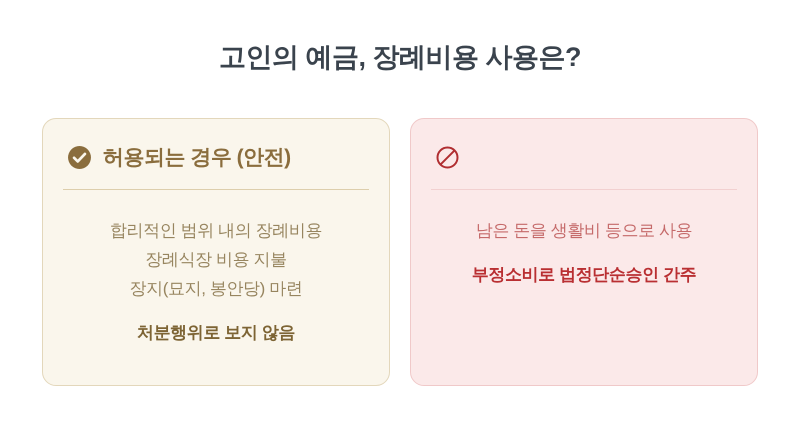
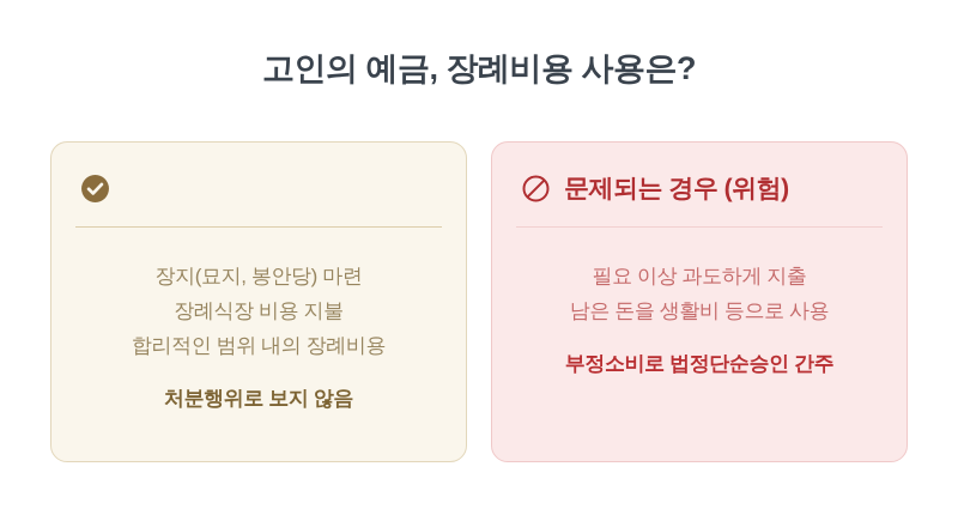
  고인의 예금, 장례비용 사용은?
- 허용되는 경우 (안전)
- 합리적인 범위 내의 장례비용
+ 장지(묘지, 봉안당) 마련
  장례식장 비용 지불
- 장지(묘지, 봉안당) 마련
+ 합리적인 범위 내의 장례비용
  처분행위로 보지 않음
+ 문제되는 경우 (위험)
+ 필요 이상 과도하게 지출
  남은 돈을 생활비 등으로 사용
  부정소비로 법정단순승인 간주
